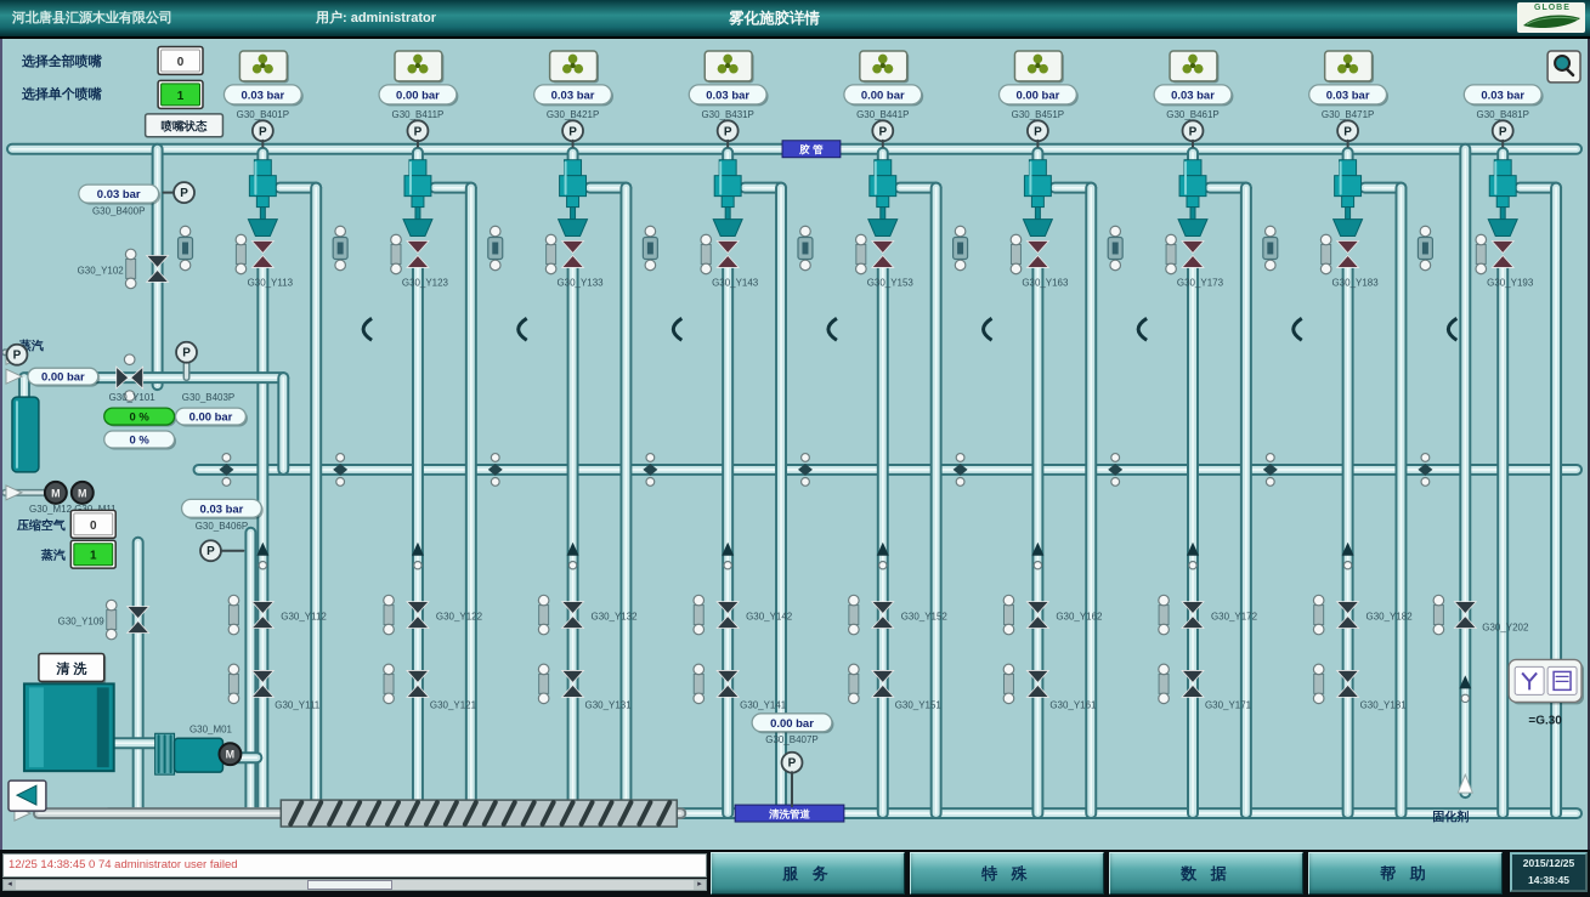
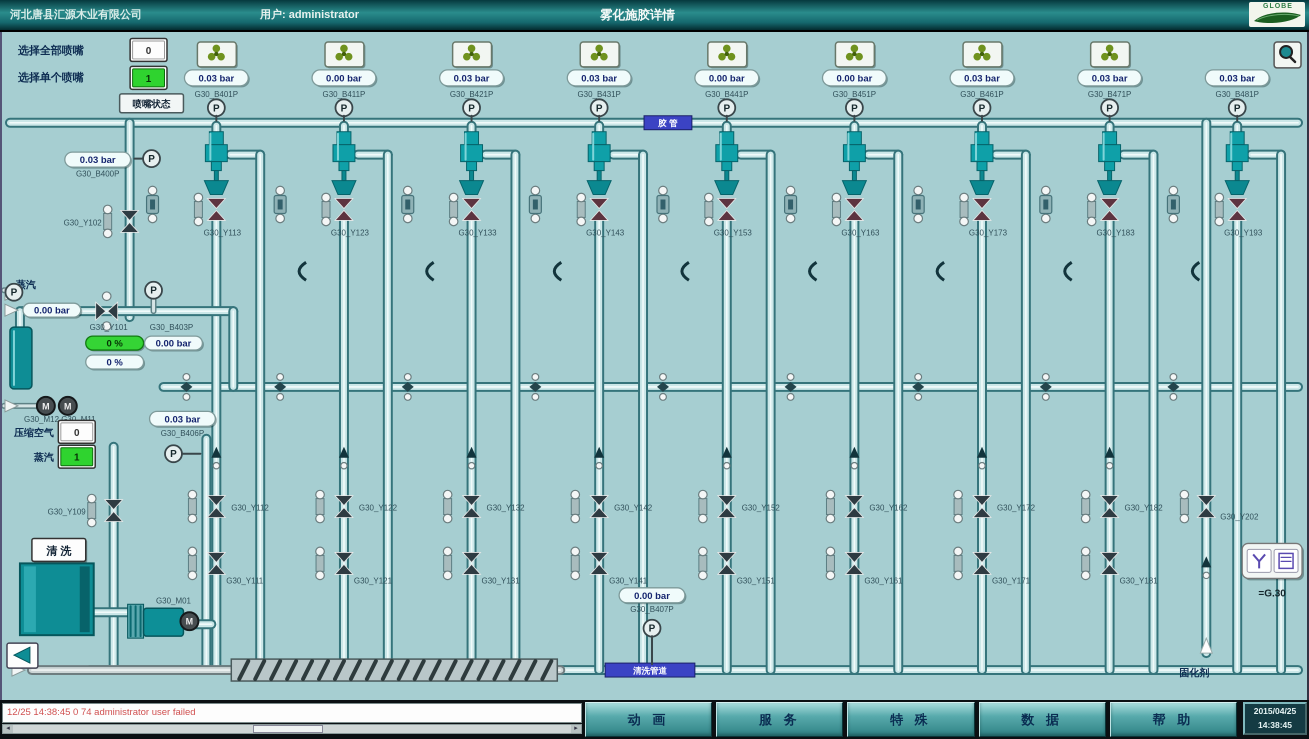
  河北唐县汇源木业有限公司
  用户: administrator
  雾化施胶详情
  G30_Y113
  G30_Y112
  G30_Y111
  G30_Y123
  G30_Y122
  G30_Y121
  G30_Y133
  G30_Y132
  G30_Y131
  G30_Y143
  G30_Y142
  G30_Y141
  G30_Y153
  G30_Y152
  G30_Y151
  G30_Y163
  G30_Y162
  G30_Y161
  G30_Y173
  G30_Y172
  G30_Y171
  G30_Y183
  G30_Y182
  G30_Y181
  G30_Y193
  G30_Y102
  G30_Y101
  M
  M
  G30_Y109
  M
  G30_M01
  G30_Y202
  0.03 bar
  G30_B401P
  P
  0.00 bar
  G30_B411P
  P
  0.03 bar
  G30_B421P
  P
  0.03 bar
  G30_B431P
  P
  0.00 bar
  G30_B441P
  P
  0.00 bar
  G30_B451P
  P
  0.03 bar
  G30_B461P
  P
  0.03 bar
  G30_B471P
  P
  0.03 bar
  G30_B481P
  P
  胶 管
  清洗管道
  选择全部喷嘴
  0
  选择单个喷嘴
  1
  喷嘴状态
  蒸汽
  0.03 bar
  G30_B400P
  P
  0.00 bar
  P
  G30_B403P
  P
  0 %
  0.00 bar
  0 %
  G30_M12 G30_M11
  压缩空气
  0
  蒸汽
  1
  清 洗
  0.03 bar
  G30_B406P
  P
  0.00 bar
  G30_B407P
  P
  固化剂
  =G.30
  12/25 14:38:45 0 74 administrator user failed
+ 动 画
  服 务
  特 殊
  数 据
  帮 助
- 2015/12/25
+ 2015/04/25
  14:38:45
